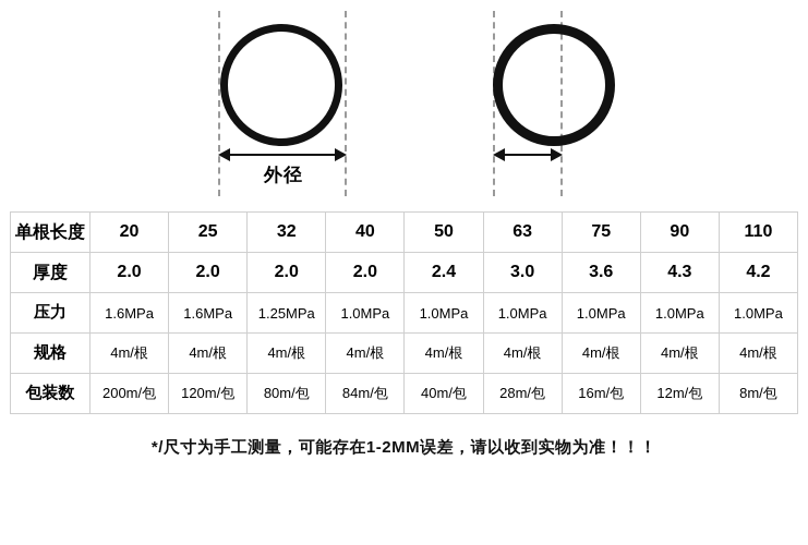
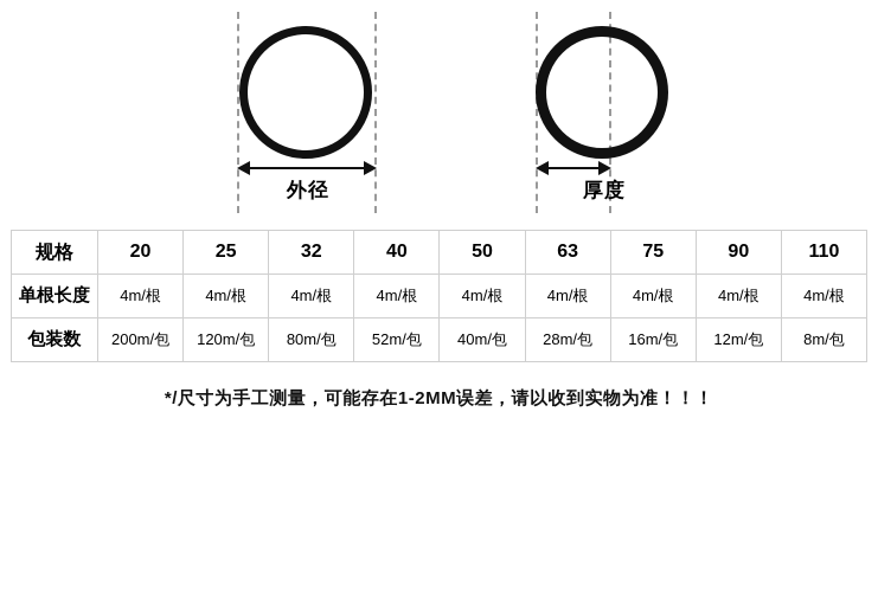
  外径
+ 厚度
- 单根长度	20	25	32	40	50	63	75	90	110
+ 规格	20	25	32	40	50	63	75	90	110
- 厚度	2.0	2.0	2.0	2.0	2.4	3.0	3.6	4.3	4.2
- 压力	1.6MPa	1.6MPa	1.25MPa	1.0MPa	1.0MPa	1.0MPa	1.0MPa	1.0MPa	1.0MPa
- 规格	4m/根	4m/根	4m/根	4m/根	4m/根	4m/根	4m/根	4m/根	4m/根
+ 单根长度	4m/根	4m/根	4m/根	4m/根	4m/根	4m/根	4m/根	4m/根	4m/根
- 包装数	200m/包	120m/包	80m/包	84m/包	40m/包	28m/包	16m/包	12m/包	8m/包
+ 包装数	200m/包	120m/包	80m/包	52m/包	40m/包	28m/包	16m/包	12m/包	8m/包
  */尺寸为手工测量，可能存在1-2MM误差，请以收到实物为准！！！
